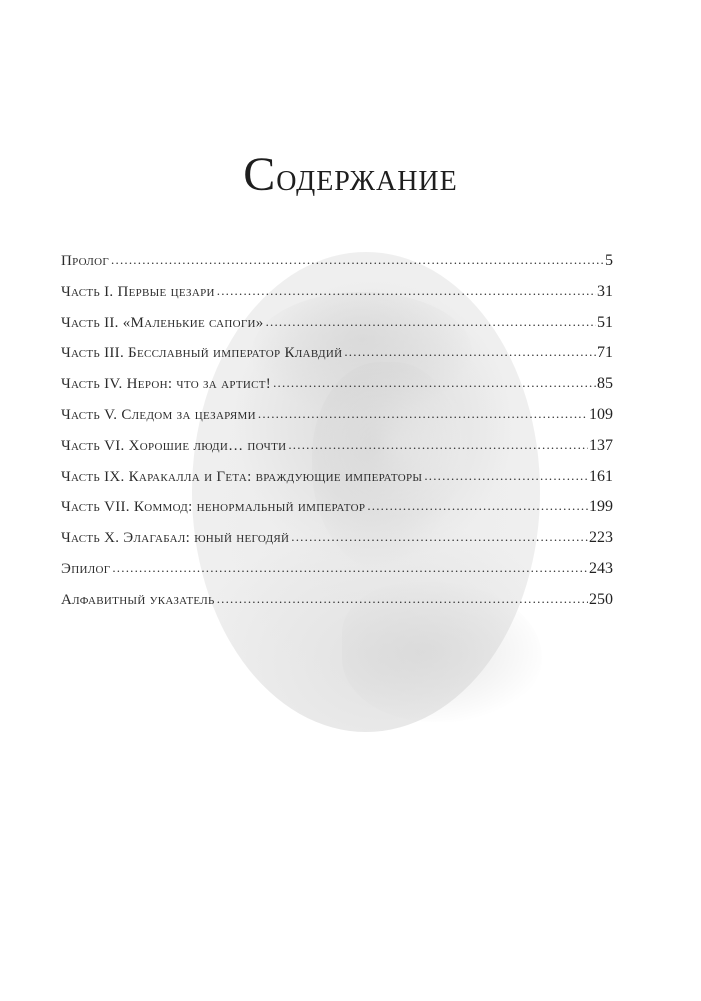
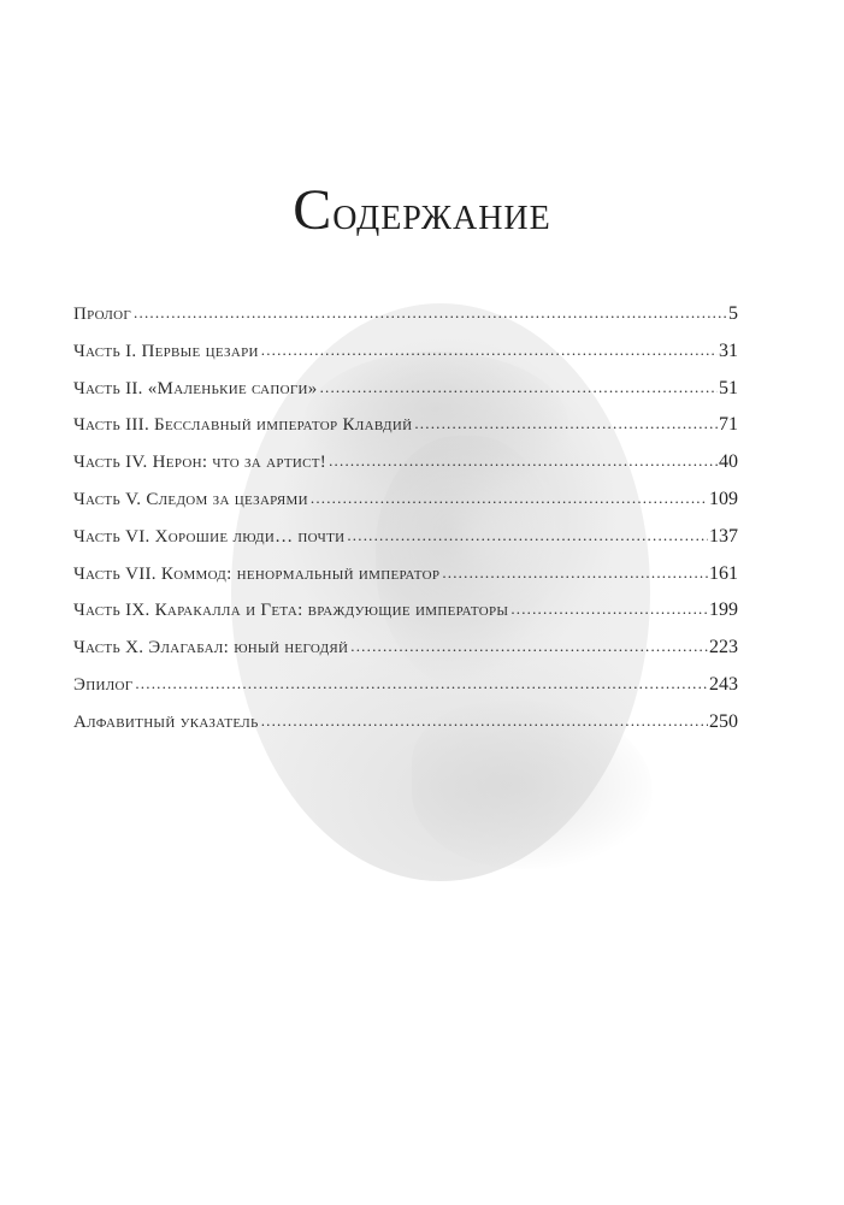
  Содержание
  Пролог
  5
  Часть I. Первые цезари
  31
  Часть II. «Маленькие сапоги»
  51
  Часть III. Бесславный император Клавдий
  71
  Часть IV. Нерон: что за артист!
- 85
+ 40
  Часть V. Следом за цезарями
  109
  Часть VI. Хорошие люди… почти
  137
- Часть IX. Каракалла и Гета: враждующие императоры
+ Часть VII. Коммод: ненормальный император
  161
- Часть VII. Коммод: ненормальный император
+ Часть IX. Каракалла и Гета: враждующие императоры
  199
  Часть X. Элагабал: юный негодяй
  223
  Эпилог
  243
  Алфавитный указатель
  250
